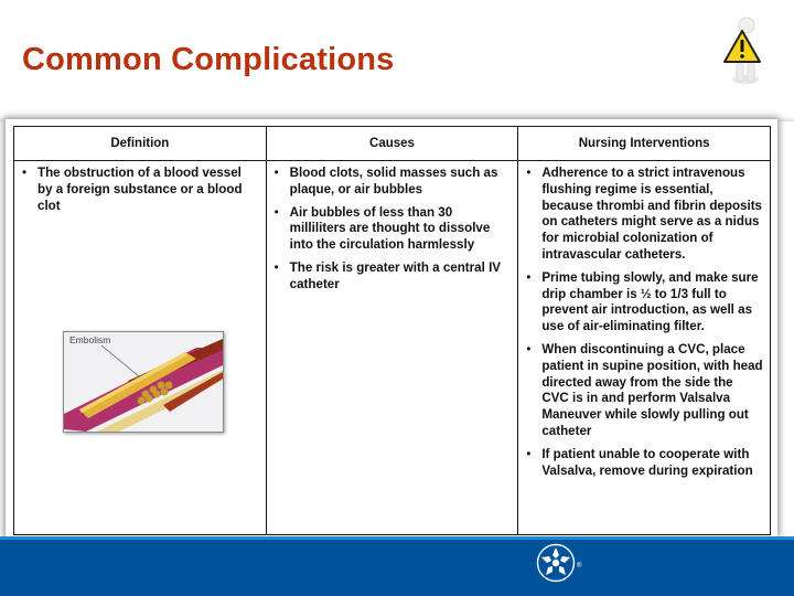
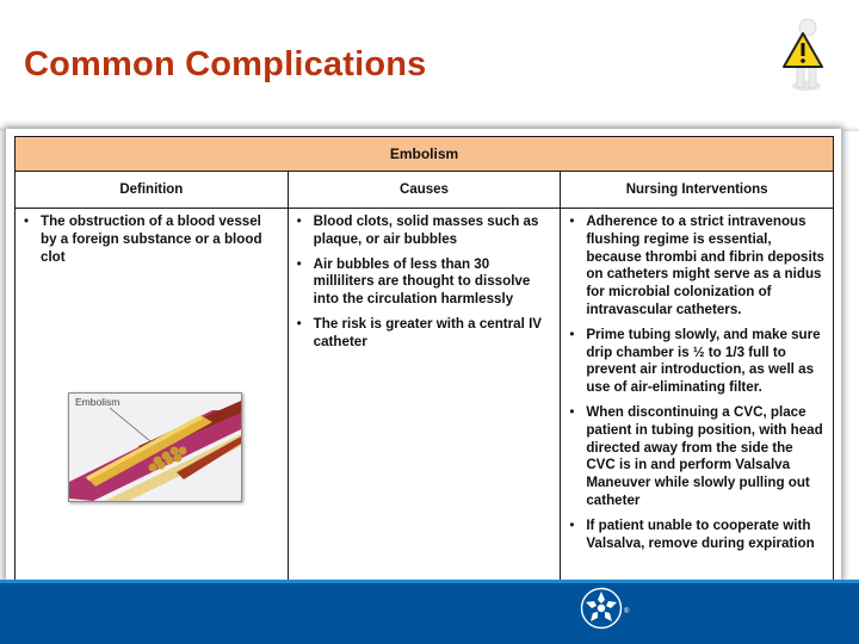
  Common Complications
+ Embolism
  Definition	Causes	Nursing Interventions
- The obstruction of a blood vessel by a foreign substance or a blood clot Embolism	Blood clots, solid masses such as plaque, or air bubbles Air bubbles of less than 30 milliliters are thought to dissolve into the circulation harmlessly The risk is greater with a central IV catheter	Adherence to a strict intravenous flushing regime is essential, because thrombi and fibrin deposits on catheters might serve as a nidus for microbial colonization of intravascular catheters. Prime tubing slowly, and make sure drip chamber is ½ to 1/3 full to prevent air introduction, as well as use of air-eliminating filter. When discontinuing a CVC, place patient in supine position, with head directed away from the side the CVC is in and perform Valsalva Maneuver while slowly pulling out catheter If patient unable to cooperate with Valsalva, remove during expiration
+ The obstruction of a blood vessel by a foreign substance or a blood clot Embolism	Blood clots, solid masses such as plaque, or air bubbles Air bubbles of less than 30 milliliters are thought to dissolve into the circulation harmlessly The risk is greater with a central IV catheter	Adherence to a strict intravenous flushing regime is essential, because thrombi and fibrin deposits on catheters might serve as a nidus for microbial colonization of intravascular catheters. Prime tubing slowly, and make sure drip chamber is ½ to 1/3 full to prevent air introduction, as well as use of air-eliminating filter. When discontinuing a CVC, place patient in tubing position, with head directed away from the side the CVC is in and perform Valsalva Maneuver while slowly pulling out catheter If patient unable to cooperate with Valsalva, remove during expiration
